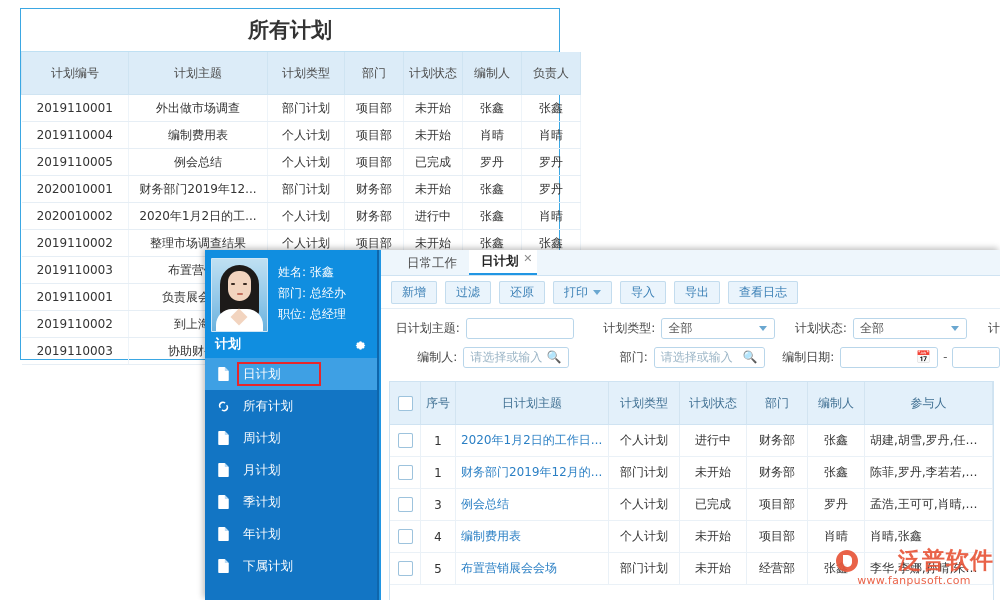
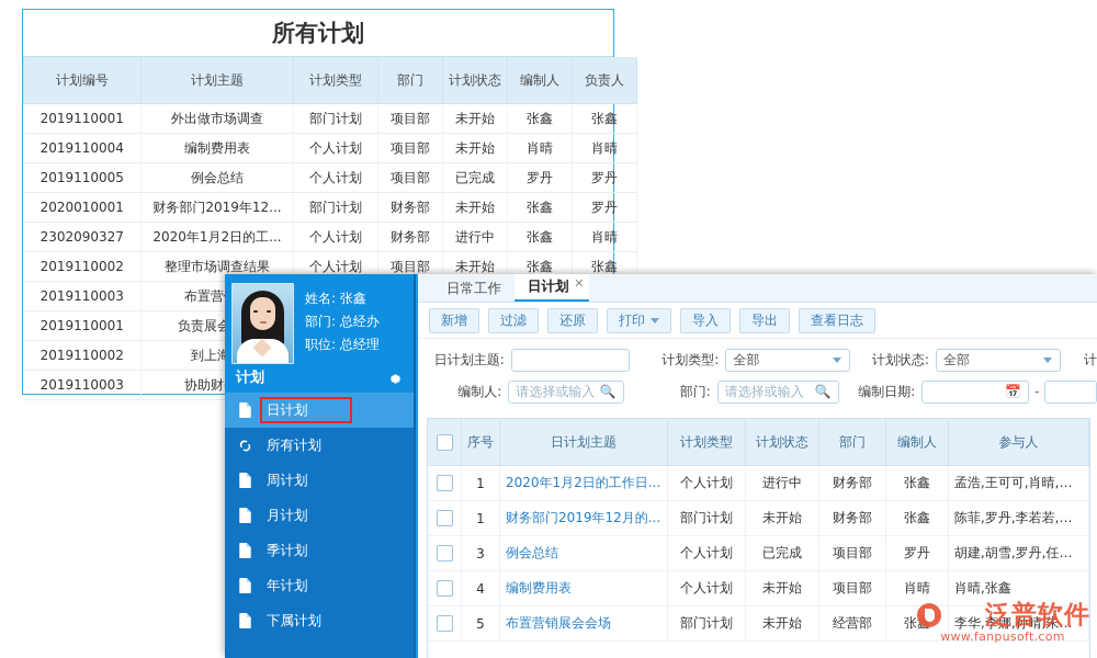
  所有计划
  计划编号	计划主题	计划类型	部门	计划状态	编制人	负责人
  2019110001	外出做市场调查	部门计划	项目部	未开始	张鑫	张鑫
  2019110004	编制费用表	个人计划	项目部	未开始	肖晴	肖晴
  2019110005	例会总结	个人计划	项目部	已完成	罗丹	罗丹
  2020010001	财务部门2019年12...	部门计划	财务部	未开始	张鑫	罗丹
- 2020010002	2020年1月2日的工...	个人计划	财务部	进行中	张鑫	肖晴
+ 2302090327	2020年1月2日的工...	个人计划	财务部	进行中	张鑫	肖晴
  2019110002	整理市场调查结果	个人计划	项目部	未开始	张鑫	张鑫
  2019110003	布置营
  2019110001	负责展会
  2019110002	到上海
  2019110003	协助财
  姓名: 张鑫
  部门: 总经办
  职位: 总经理
  计划
  日计划
  所有计划
  周计划
  月计划
  季计划
  年计划
  下属计划
  日常工作
  日计划
  ✕
  新增
  过滤
  还原
  打印
  导入
  导出
  查看日志
  日计划主题:
  计划类型:
  全部
  计划状态:
  全部
  计
  编制人:
  请选择或输入
  🔍
  部门:
  请选择或输入
  🔍
  编制日期:
  📅
  -
  	序号	日计划主题	计划类型	计划状态	部门	编制人	参与人
- 	1	2020年1月2日的工作日...	个人计划	进行中	财务部	张鑫	胡建,胡雪,罗丹,任晓...
+ 	1	2020年1月2日的工作日...	个人计划	进行中	财务部	张鑫	孟浩,王可可,肖晴,张鑫
  	1	财务部门2019年12月的...	部门计划	未开始	财务部	张鑫	陈菲,罗丹,李若若,罗...
- 	3	例会总结	个人计划	已完成	项目部	罗丹	孟浩,王可可,肖晴,张鑫
+ 	3	例会总结	个人计划	已完成	项目部	罗丹	胡建,胡雪,罗丹,任晓...
  	4	编制费用表	个人计划	未开始	项目部	肖晴	肖晴,张鑫
  	5	布置营销展会会场	部门计划	未开始	经营部	张	李华,李娜,孙晴,朱浩然
  泛普软件
  www.fanpusoft.com
